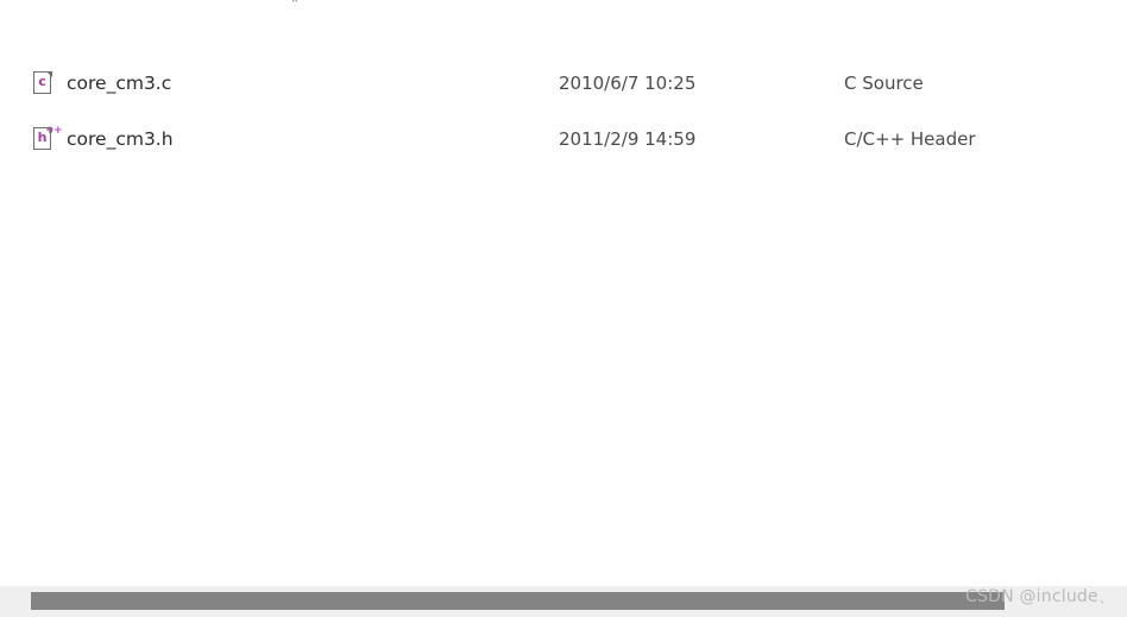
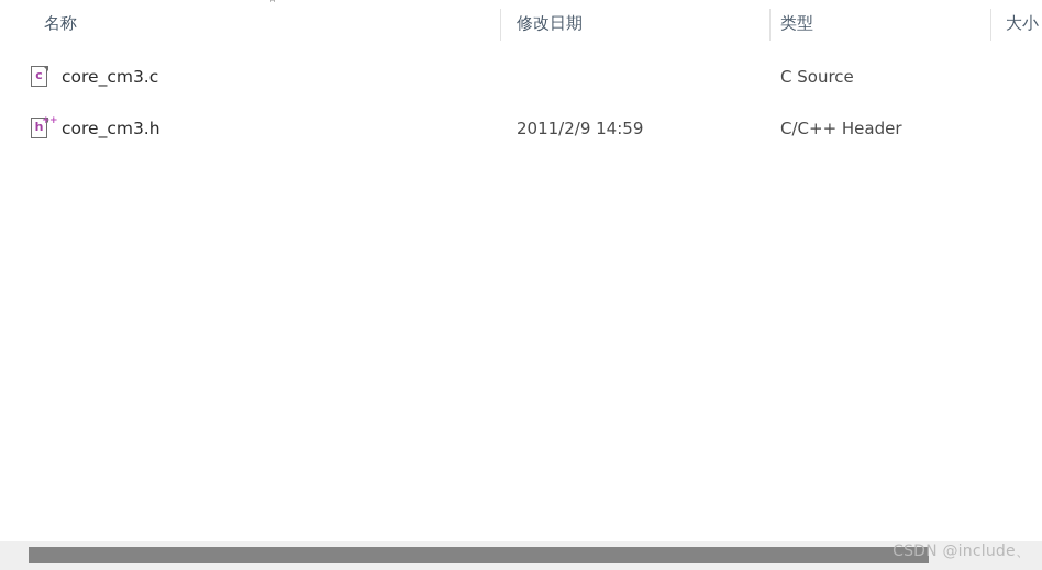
  ˄
+ 名称
+ 修改日期
+ 类型
+ 大小
  c
  core_cm3.c
- 2010/6/7 10:25
  C Source
  h
  ++
  core_cm3.h
  2011/2/9 14:59
  C/C++ Header
  CSDN @include、
